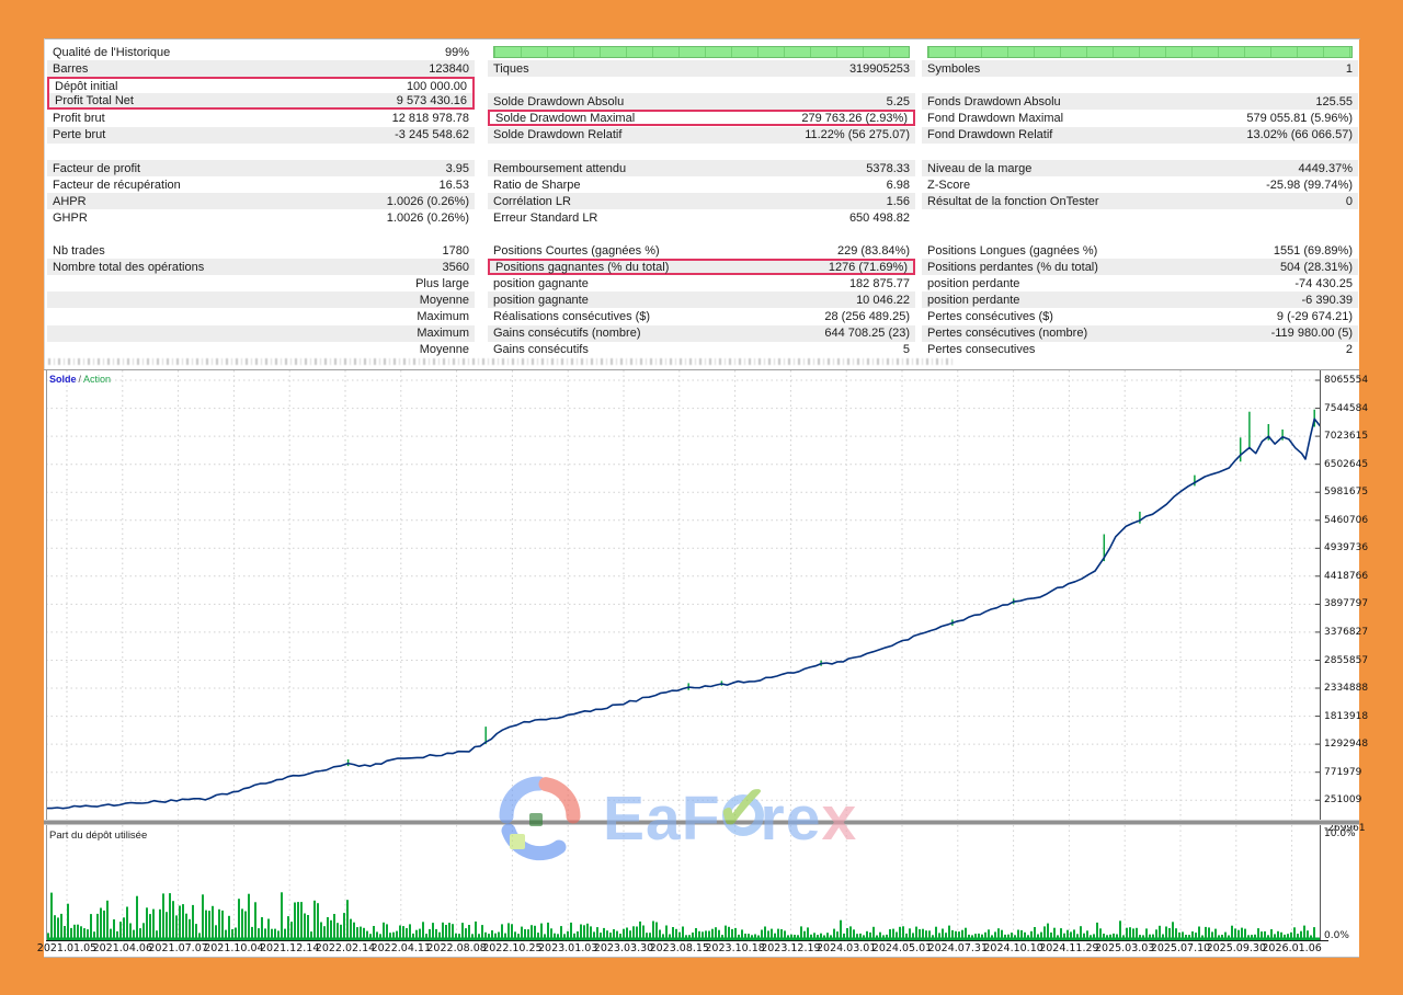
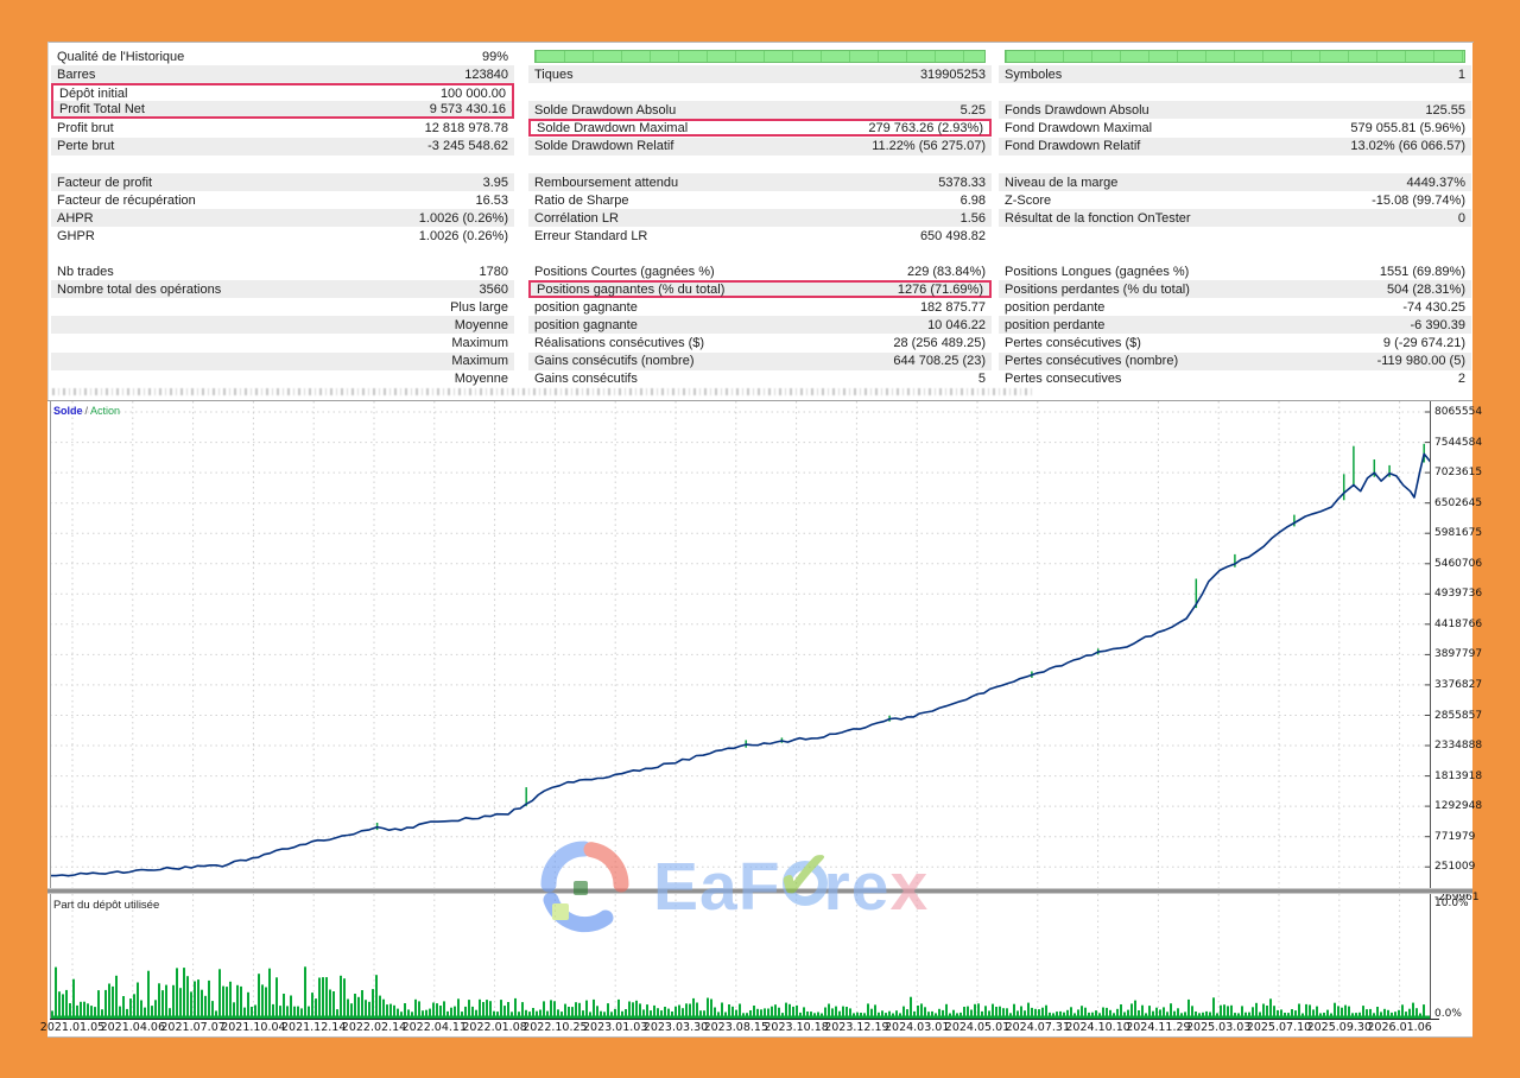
  Qualité de l'Historique
  99%
  Barres
  123840
  Tiques
  319905253
  Symboles
  1
  Dépôt initial
  100 000.00
  Profit Total Net
  9 573 430.16
  Solde Drawdown Absolu
  5.25
  Fonds Drawdown Absolu
  125.55
  Profit brut
  12 818 978.78
  Solde Drawdown Maximal
  279 763.26 (2.93%)
  Fond Drawdown Maximal
  579 055.81 (5.96%)
  Perte brut
  -3 245 548.62
  Solde Drawdown Relatif
  11.22% (56 275.07)
  Fond Drawdown Relatif
  13.02% (66 066.57)
  Facteur de profit
  3.95
  Remboursement attendu
  5378.33
  Niveau de la marge
  4449.37%
  Facteur de récupération
  16.53
  Ratio de Sharpe
  6.98
  Z-Score
- -25.98 (99.74%)
+ -15.08 (99.74%)
  AHPR
  1.0026 (0.26%)
  Corrélation LR
  1.56
  Résultat de la fonction OnTester
  0
  GHPR
  1.0026 (0.26%)
  Erreur Standard LR
  650 498.82
  Nb trades
  1780
  Positions Courtes (gagnées %)
  229 (83.84%)
  Positions Longues (gagnées %)
  1551 (69.89%)
  Nombre total des opérations
  3560
  Positions gagnantes (% du total)
  1276 (71.69%)
  Positions perdantes (% du total)
  504 (28.31%)
  Plus large
  position gagnante
  182 875.77
  position perdante
  -74 430.25
  Moyenne
  position gagnante
  10 046.22
  position perdante
  -6 390.39
  Maximum
  Réalisations consécutives ($)
  28 (256 489.25)
  Pertes consécutives ($)
  9 (-29 674.21)
  Maximum
  Gains consécutifs (nombre)
  644 708.25 (23)
  Pertes consécutives (nombre)
  -119 980.00 (5)
  Moyenne
  Gains consécutifs
  5
  Pertes consecutives
  2
  Solde / Action
  EaF
  rex
  8065554
  7544584
  7023615
  6502645
  5981675
  5460706
  4939736
  4418766
  3897797
  3376827
  2855857
  2334888
  1813918
  1292948
  771979
  251009
  -269961
  Part du dépôt utilisée
  2021.01.05
  2021.04.06
  2021.07.07
  2021.10.04
  2021.12.14
  2022.02.14
  2022.04.11
- 2022.08.08
+ 2022.01.08
  2022.10.25
  2023.01.03
  2023.03.30
  2023.08.15
  2023.10.18
  2023.12.19
  2024.03.01
  2024.05.01
  2024.07.31
  2024.10.10
  2024.11.29
  2025.03.03
  2025.07.10
  2025.09.30
  2026.01.06
  10.0%
  0.0%
